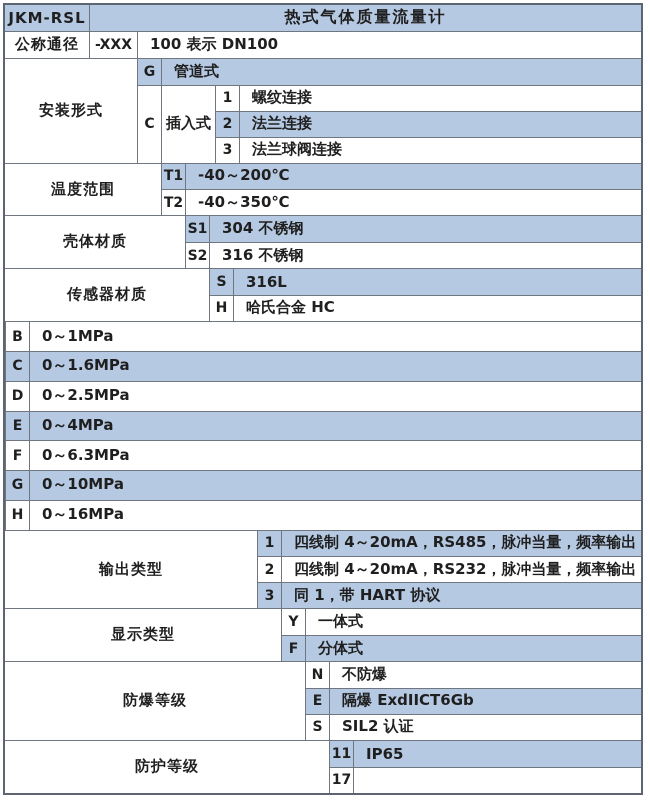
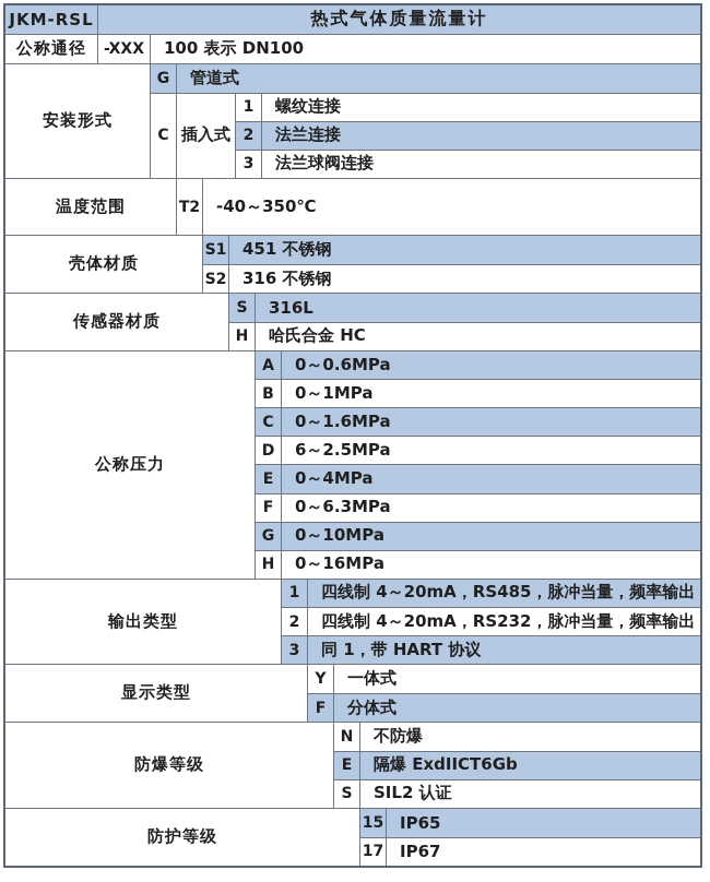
  JKM-RSL
  热式气体质量流量计
  公称通径
  -XXX
  100 表示 DN100
  安装形式
  G
  管道式
  C
  插入式
  1
  螺纹连接
  2
  法兰连接
  3
  法兰球阀连接
  温度范围
- T1
- -40～200℃
  T2
  -40～350℃
  壳体材质
  S1
- 304 不锈钢
+ 451 不锈钢
  S2
  316 不锈钢
  传感器材质
  S
  316L
  H
  哈氏合金 HC
+ 公称压力
+ A
+ 0～0.6MPa
  B
  0～1MPa
  C
  0～1.6MPa
  D
- 0～2.5MPa
+ 6～2.5MPa
  E
  0～4MPa
  F
  0～6.3MPa
  G
  0～10MPa
  H
  0～16MPa
  输出类型
  1
  四线制 4～20mA，RS485，脉冲当量，频率输出
  2
  四线制 4～20mA，RS232，脉冲当量，频率输出
  3
  同 1，带 HART 协议
  显示类型
  Y
  一体式
  F
  分体式
  防爆等级
  N
  不防爆
  E
  隔爆 ExdIICT6Gb
  S
  SIL2 认证
  防护等级
- 11
+ 15
  IP65
  17
+ IP67
